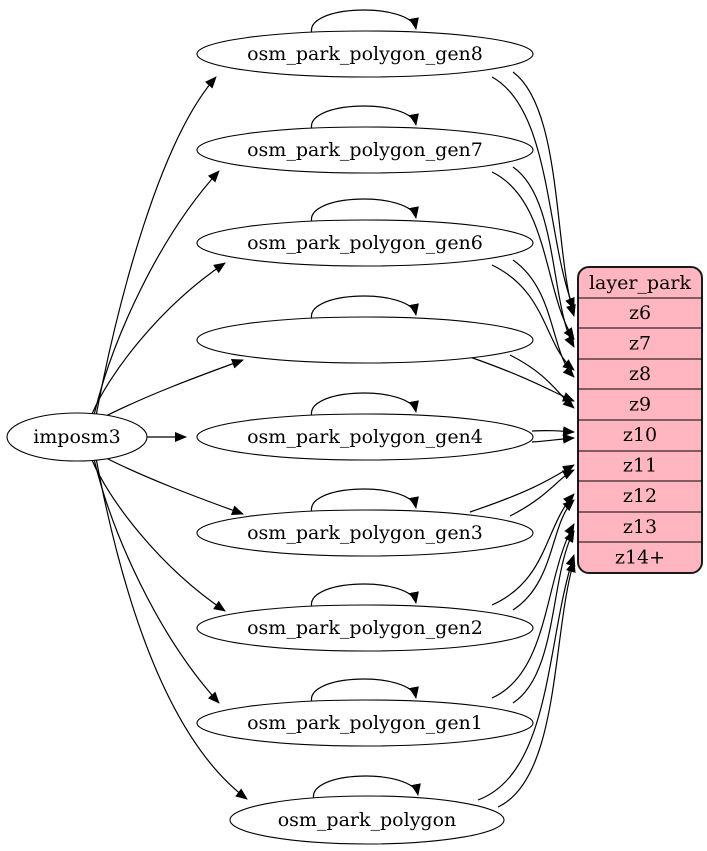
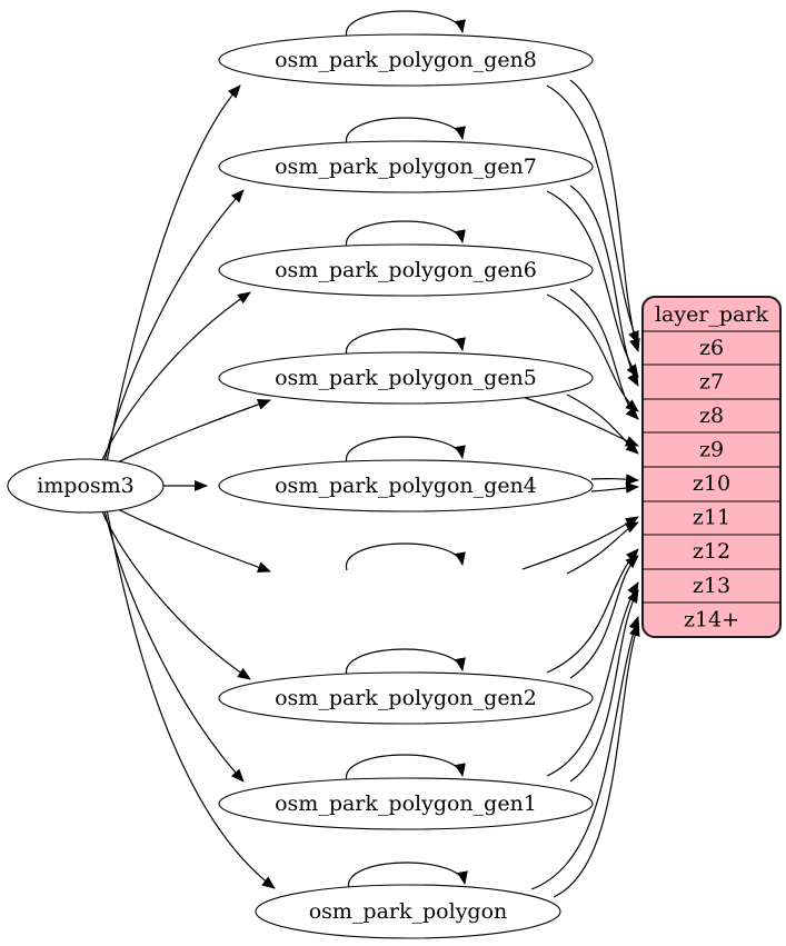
  imposm3
  osm_park_polygon_gen8
  osm_park_polygon_gen7
  osm_park_polygon_gen6
+ osm_park_polygon_gen5
  osm_park_polygon_gen4
- osm_park_polygon_gen3
  osm_park_polygon_gen2
  osm_park_polygon_gen1
  osm_park_polygon
  layer_park
  z6
  z7
  z8
  z9
  z10
  z11
  z12
  z13
  z14+
